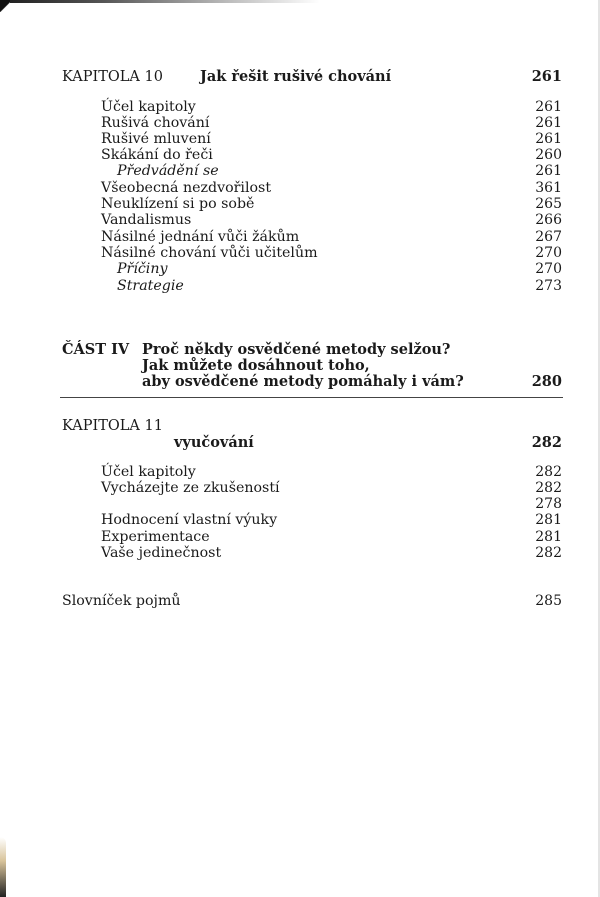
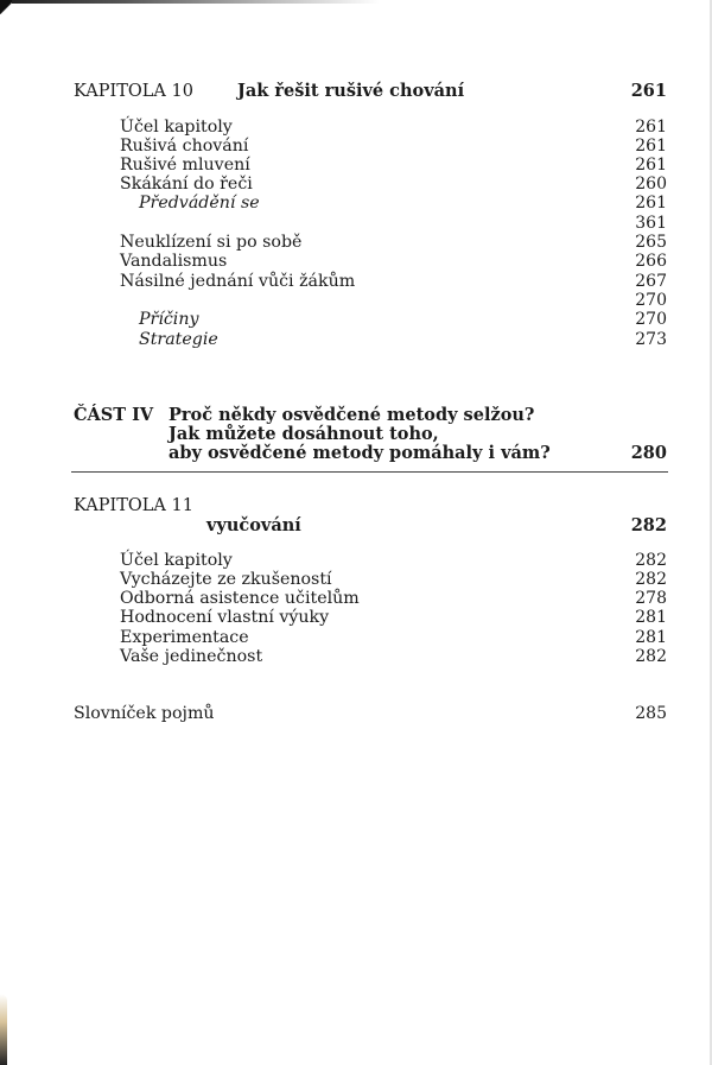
  KAPITOLA 10
  Jak řešit rušivé chování
  261
  Účel kapitoly
  261
  Rušivá chování
  261
  Rušivé mluvení
  261
  Skákání do řeči
  260
  Předvádění se
  261
- Všeobecná nezdvořilost
  361
  Neuklízení si po sobě
  265
  Vandalismus
  266
  Násilné jednání vůči žákům
  267
- Násilné chování vůči učitelům
  270
  Příčiny
  270
  Strategie
  273
  ČÁST IV
  Proč někdy osvědčené metody selžou?
  Jak můžete dosáhnout toho,
  aby osvědčené metody pomáhaly i vám?
  280
  KAPITOLA 11
  vyučování
  282
  Účel kapitoly
  282
  Vycházejte ze zkušeností
  282
+ Odborná asistence učitelům
  278
  Hodnocení vlastní výuky
  281
  Experimentace
  281
  Vaše jedinečnost
  282
  Slovníček pojmů
  285
